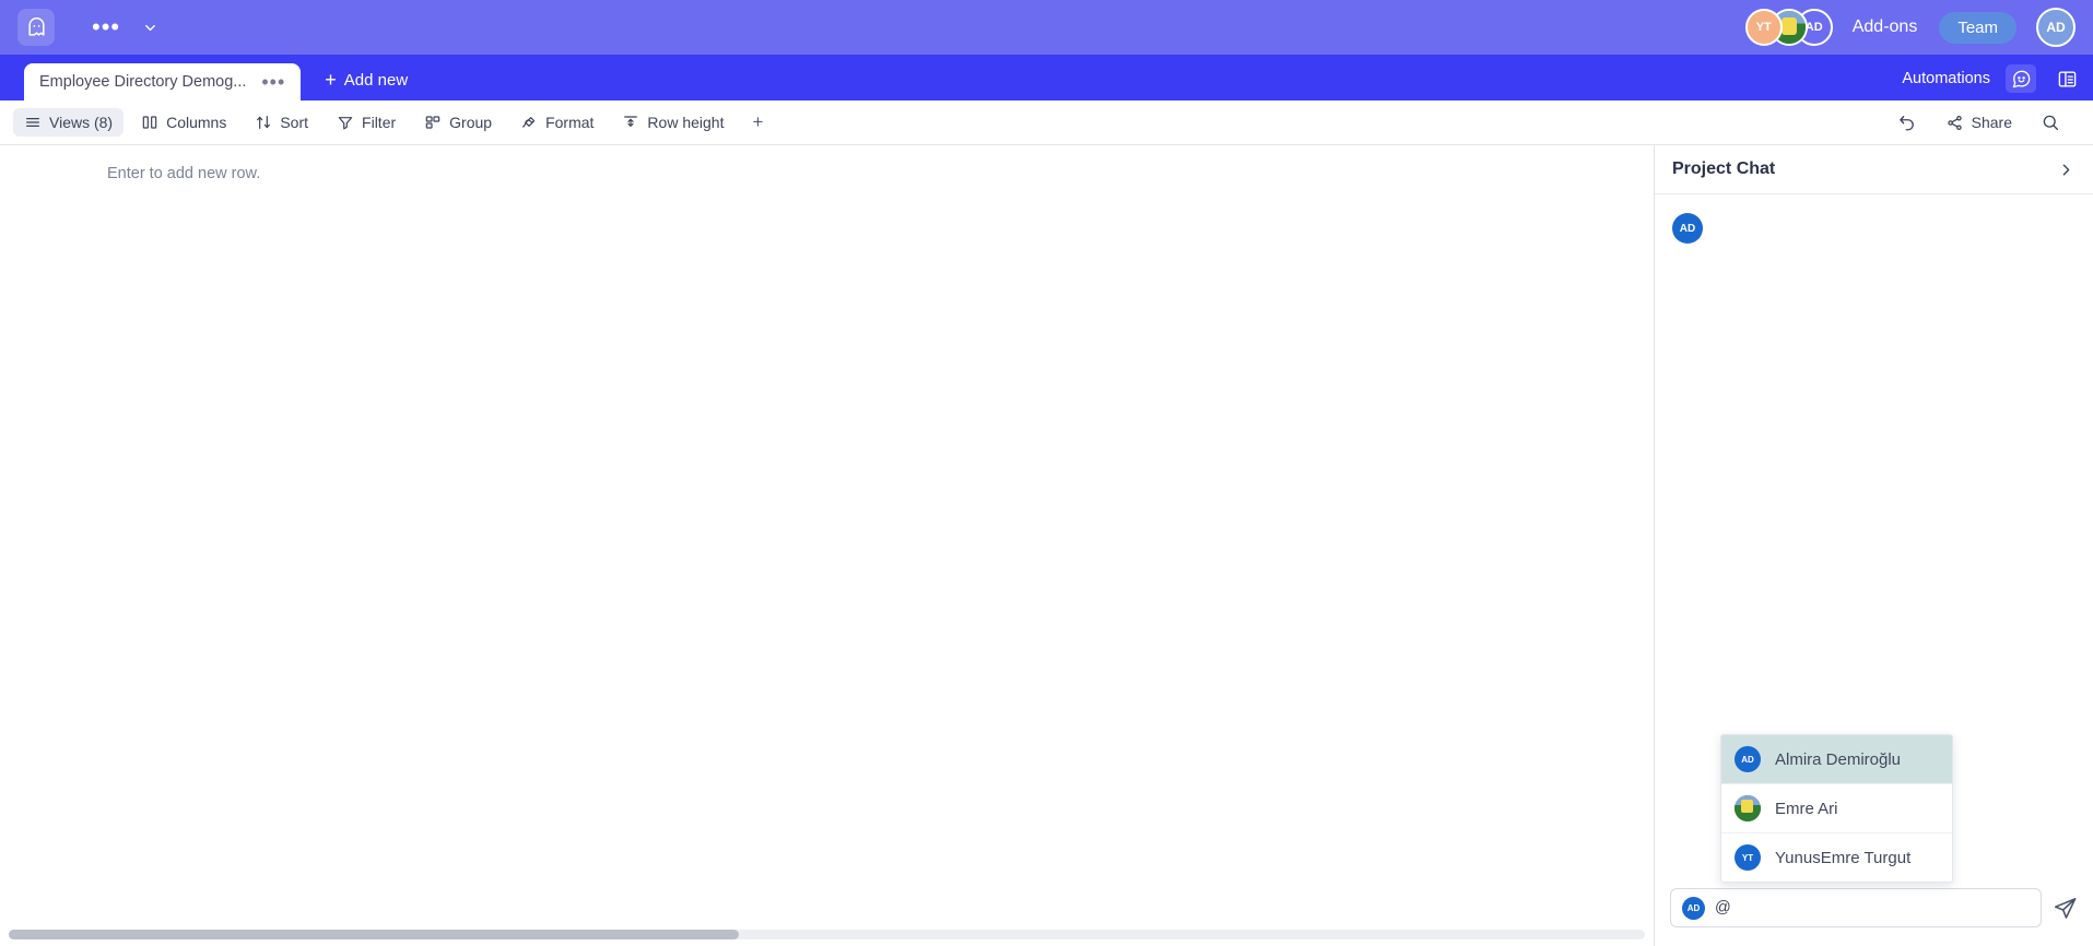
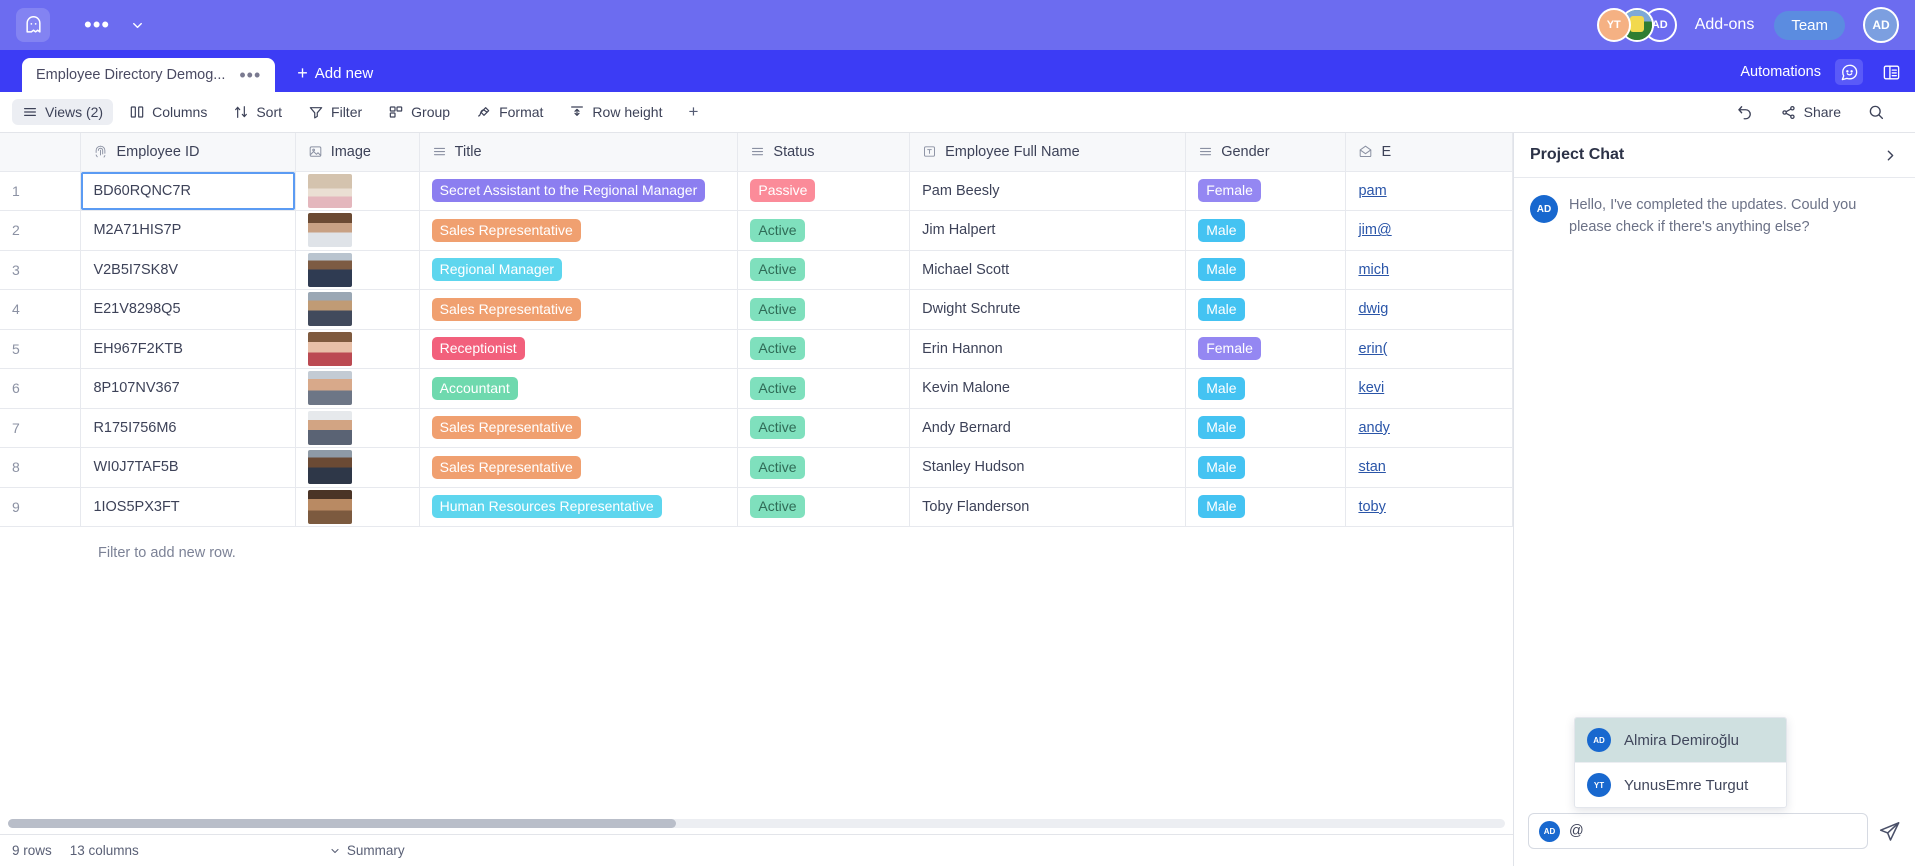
  •••
  YT
  AD
  Add-ons
  Team
  AD
  Employee Directory Demog...
  •••
  +
  Add new
  Automations
- Views (8)
+ Views (2)
  Columns
  Sort
  Filter
  Group
  Format
  Row height
  +
  Share
+ 	Employee ID	Image	Title	Status	Employee Full Name	Gender	E
+ 1	BD60RQNC7R		Secret Assistant to the Regional Manager	Passive	Pam Beesly	Female	pam
+ 2	M2A71HIS7P		Sales Representative	Active	Jim Halpert	Male	jim@
+ 3	V2B5I7SK8V		Regional Manager	Active	Michael Scott	Male	mich
+ 4	E21V8298Q5		Sales Representative	Active	Dwight Schrute	Male	dwig
+ 5	EH967F2KTB		Receptionist	Active	Erin Hannon	Female	erin(
+ 6	8P107NV367		Accountant	Active	Kevin Malone	Male	kevi
+ 7	R175I756M6		Sales Representative	Active	Andy Bernard	Male	andy
+ 8	WI0J7TAF5B		Sales Representative	Active	Stanley Hudson	Male	stan
+ 9	1IOS5PX3FT		Human Resources Representative	Active	Toby Flanderson	Male	toby
- Enter to add new row.
+ Filter to add new row.
+ 9 rows
+ 13 columns
+ Summary
  Project Chat
  AD
+ Hello, I've completed the updates. Could you please check if there's anything else?
  AD
  Almira Demiroğlu
- Emre Ari
  YT
  YunusEmre Turgut
  AD
  @
